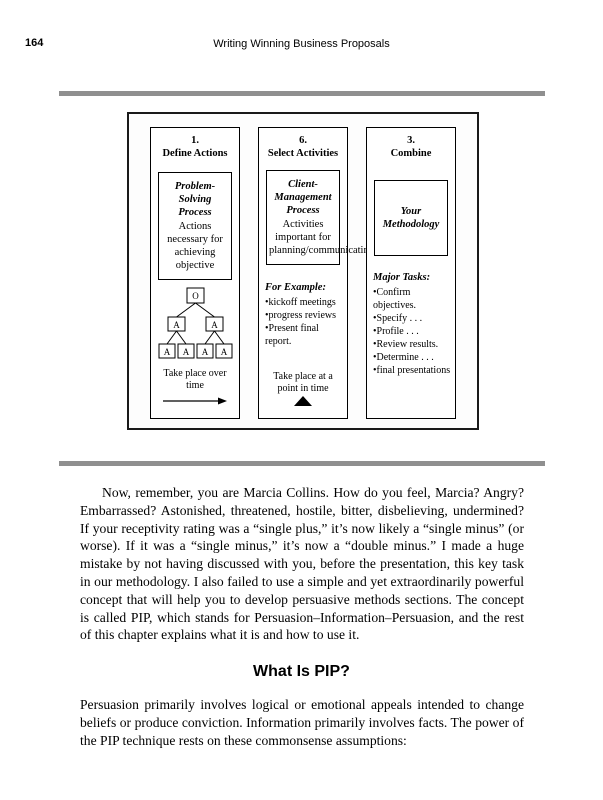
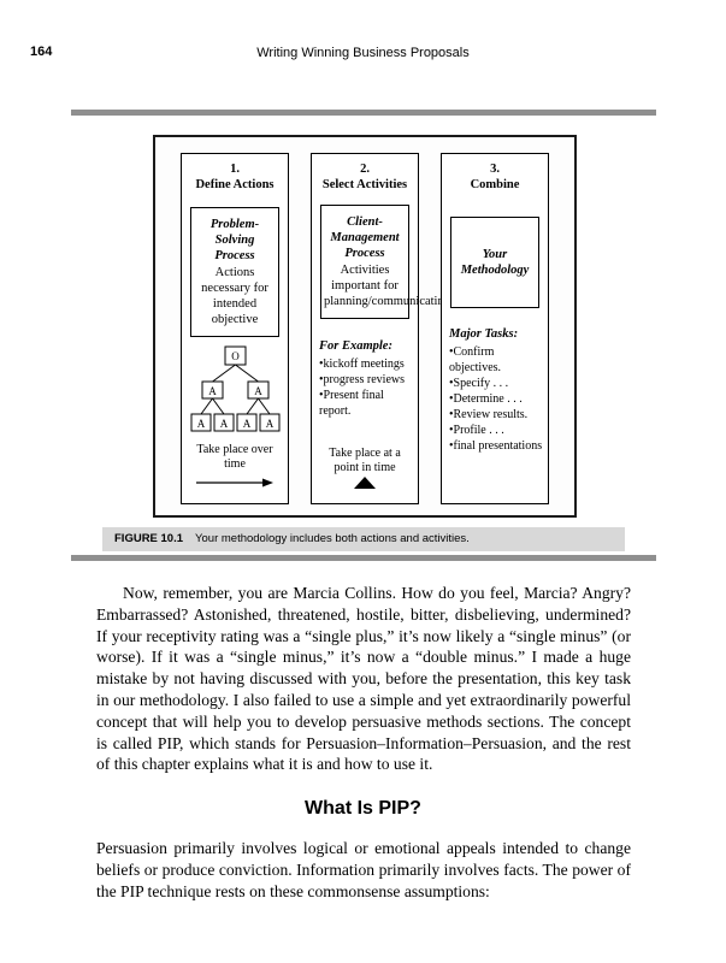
  164
  Writing Winning Business Proposals
  1.
  Define Actions
  Problem-Solving Process
- Actions necessary for achieving objective
+ Actions necessary for intended objective
  O
  A
  A
  A
  A
  A
  A
  Take place over time
- 6.
+ 2.
  Select Activities
  Client-Management Process
  Activities important for planning/communicati
  For Example:
  kickoff meetings
  progress reviews
  Present final report.
  Take place at a point in time
  3.
  Combine
  Your Methodology
  Major Tasks:
  Confirm objectives.
  Specify . . .
- Profile . . .
+ Determine . . .
  Review results.
- Determine . . .
+ Profile . . .
  final presentations
+ FIGURE 10.1 Your methodology includes both actions and activities.
  Now, remember, you are Marcia Collins. How do you feel, Marcia? Angry? Embarrassed? Astonished, threatened, hostile, bitter, disbelieving, undermined? If your receptivity rating was a “single plus,” it’s now likely a “single minus” (or worse). If it was a “single minus,” it’s now a “double minus.” I made a huge mistake by not having discussed with you, before the presentation, this key task in our methodology. I also failed to use a simple and yet extraordinarily powerful concept that will help you to develop persuasive methods sections. The concept is called PIP, which stands for Persuasion–Information–Persuasion, and the rest of this chapter explains what it is and how to use it.
  What Is PIP?
  Persuasion primarily involves logical or emotional appeals intended to change beliefs or produce conviction. Information primarily involves facts. The power of the PIP technique rests on these commonsense assumptions:
